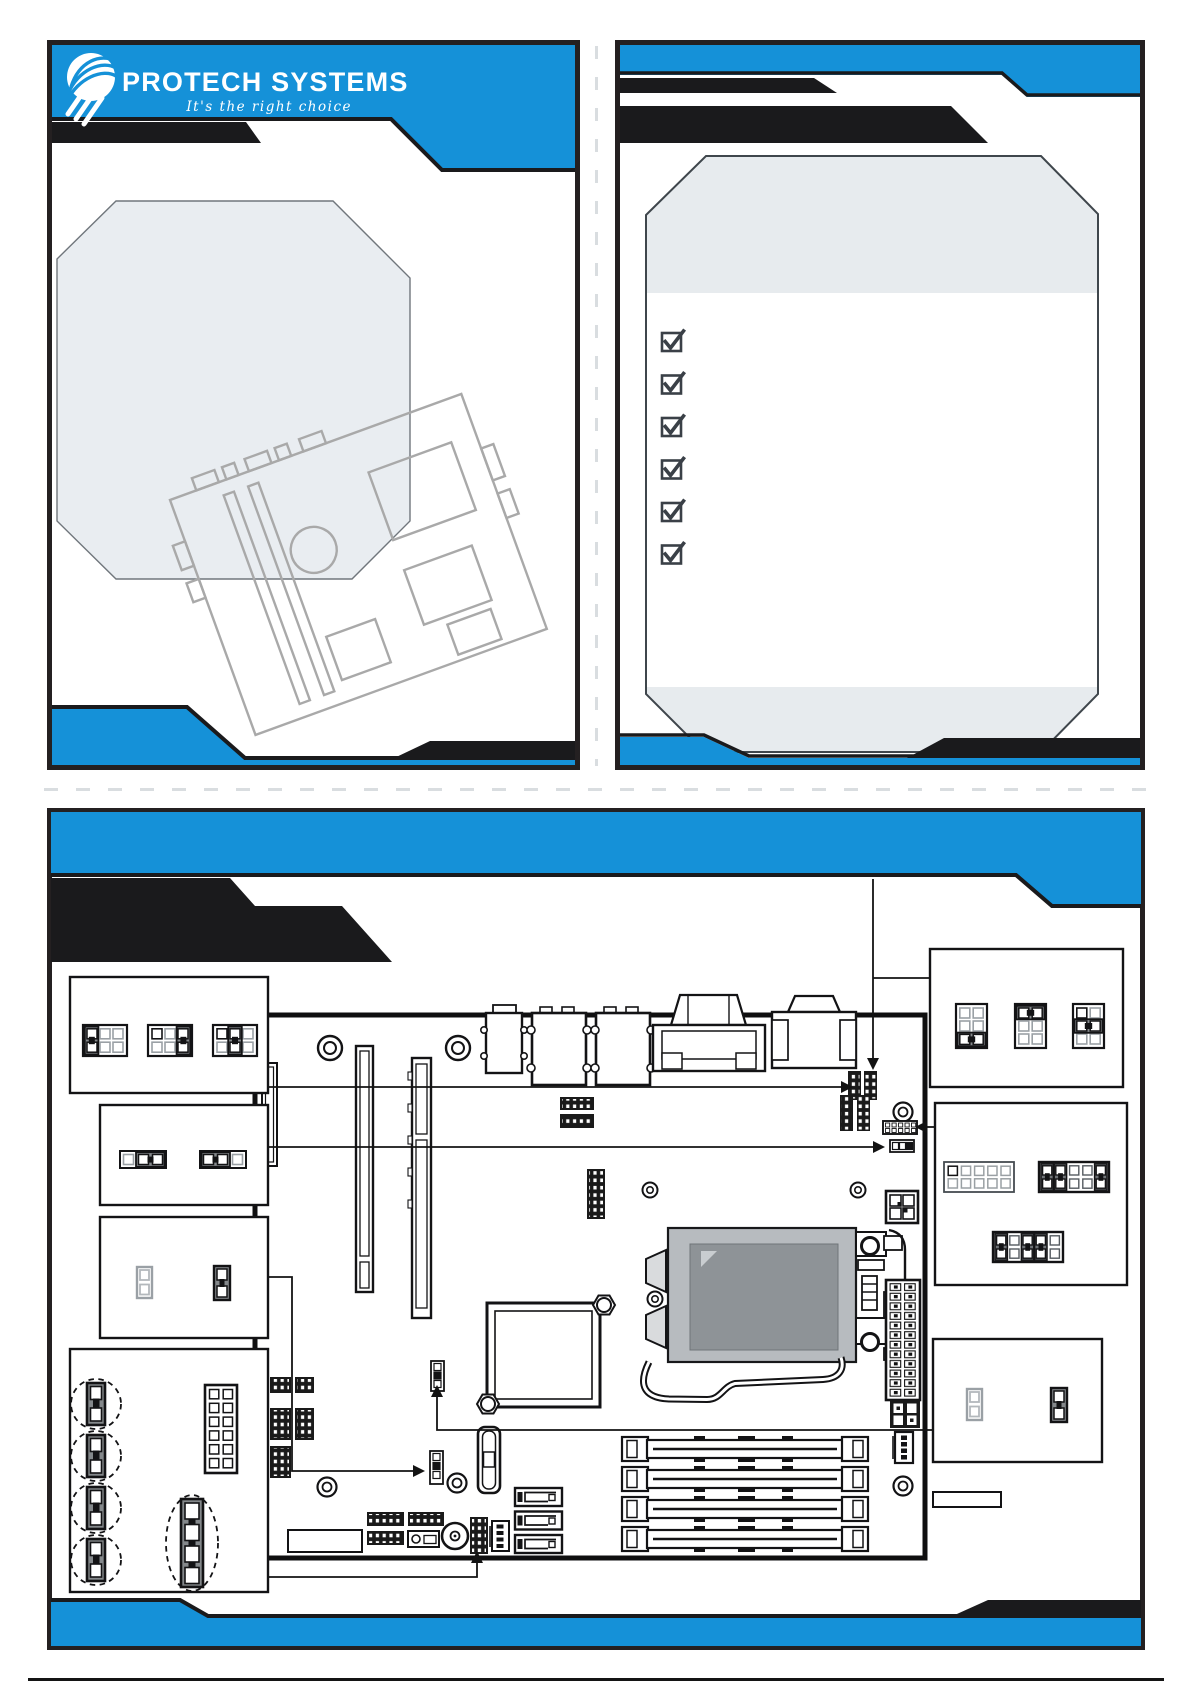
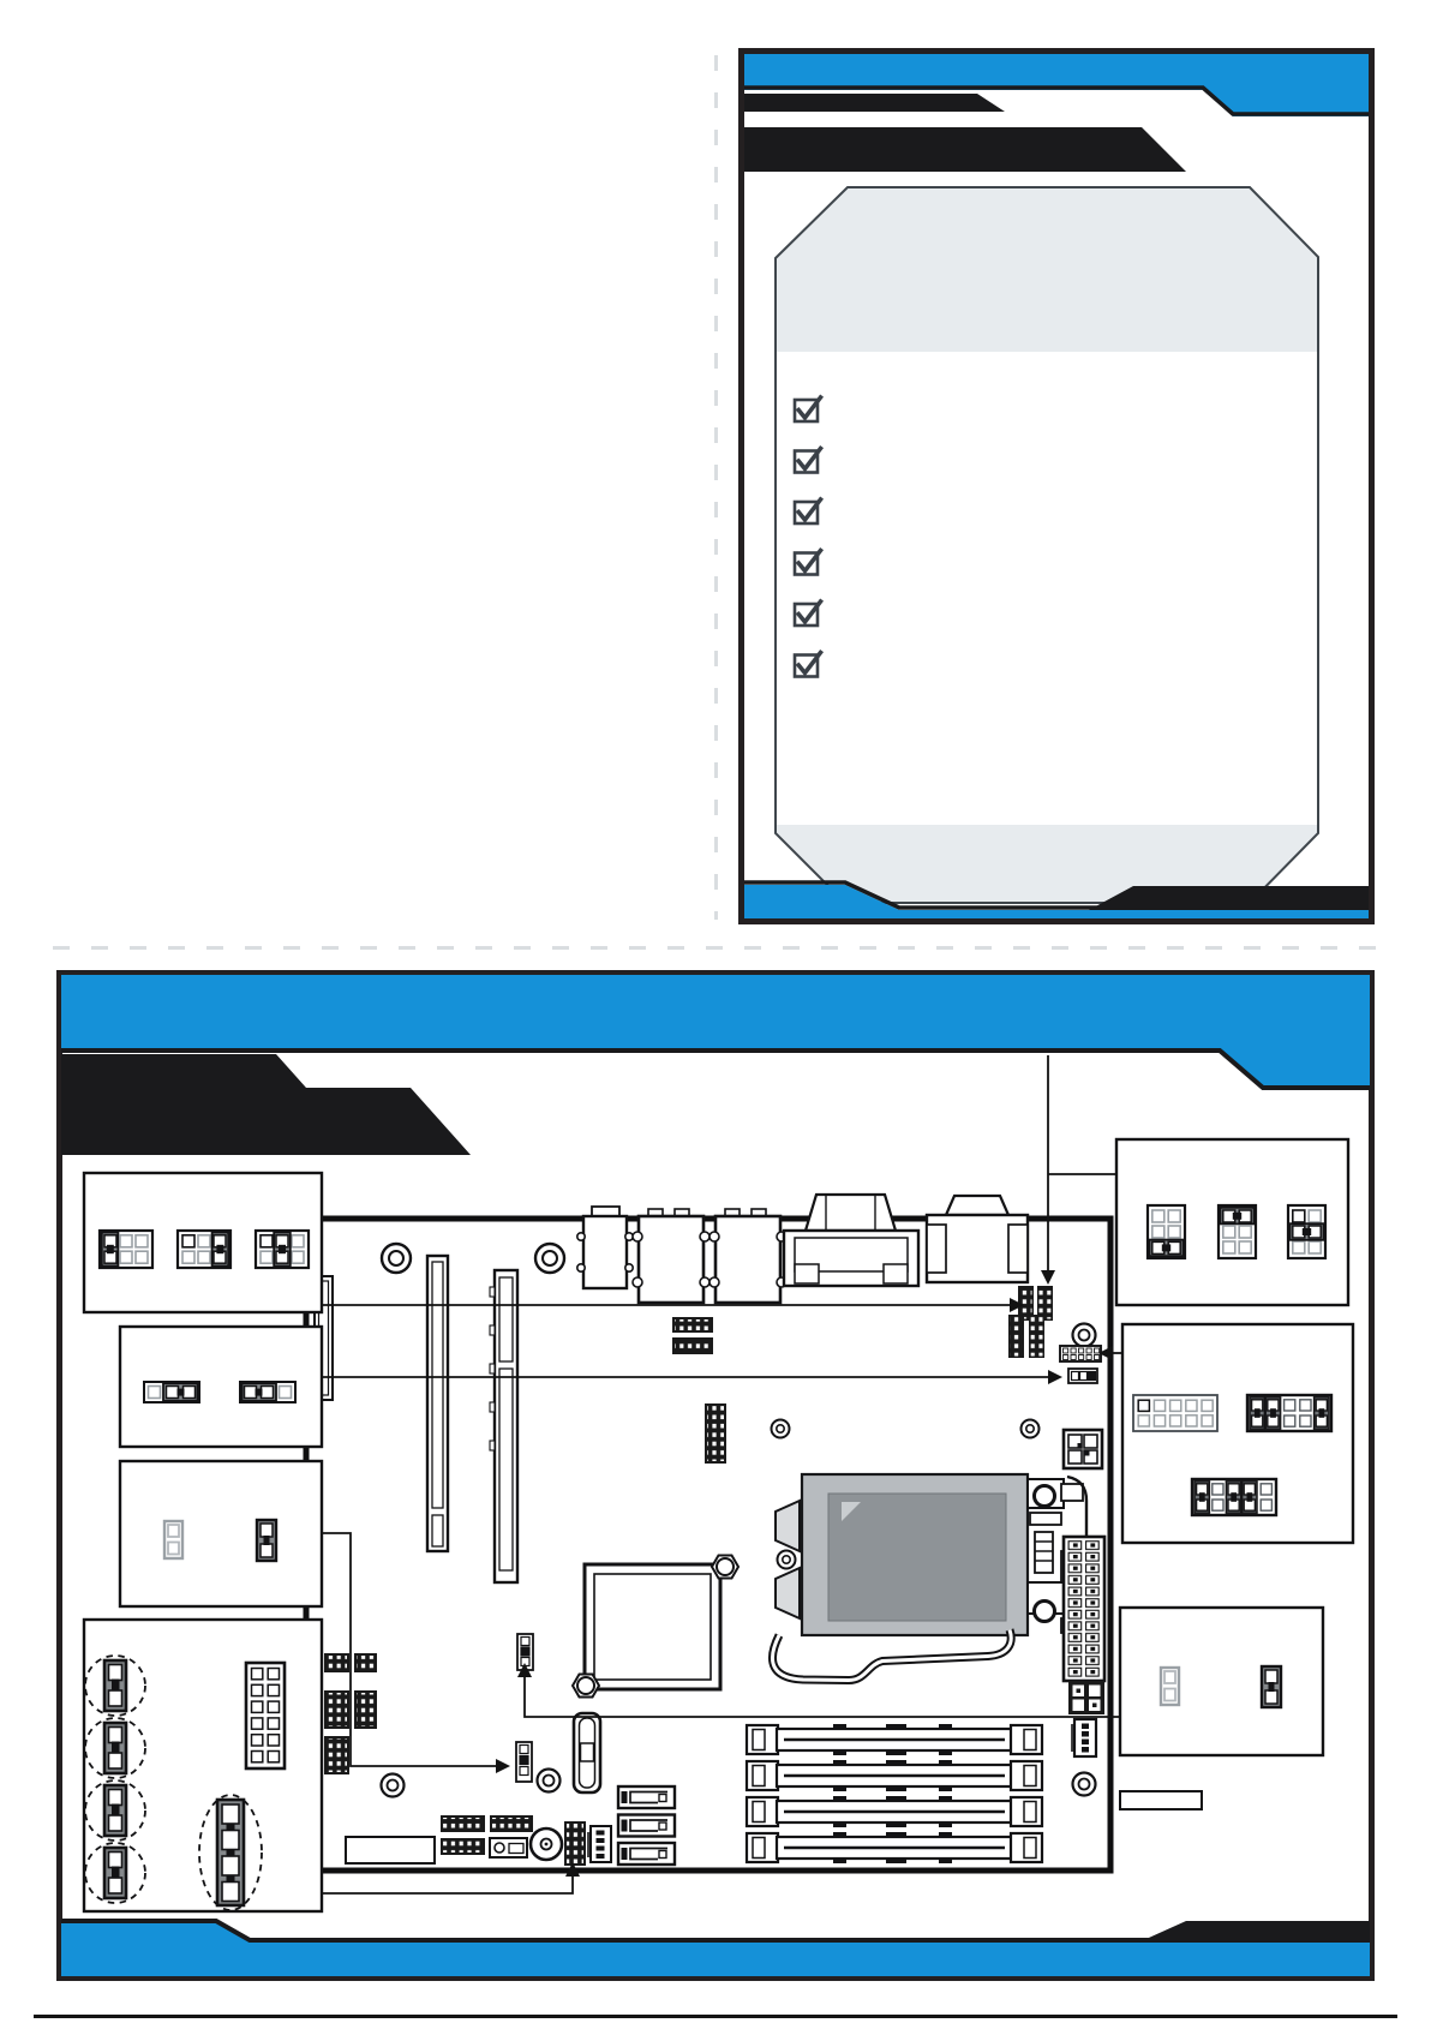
- PROTECH SYSTEMS
- It's the right choice
